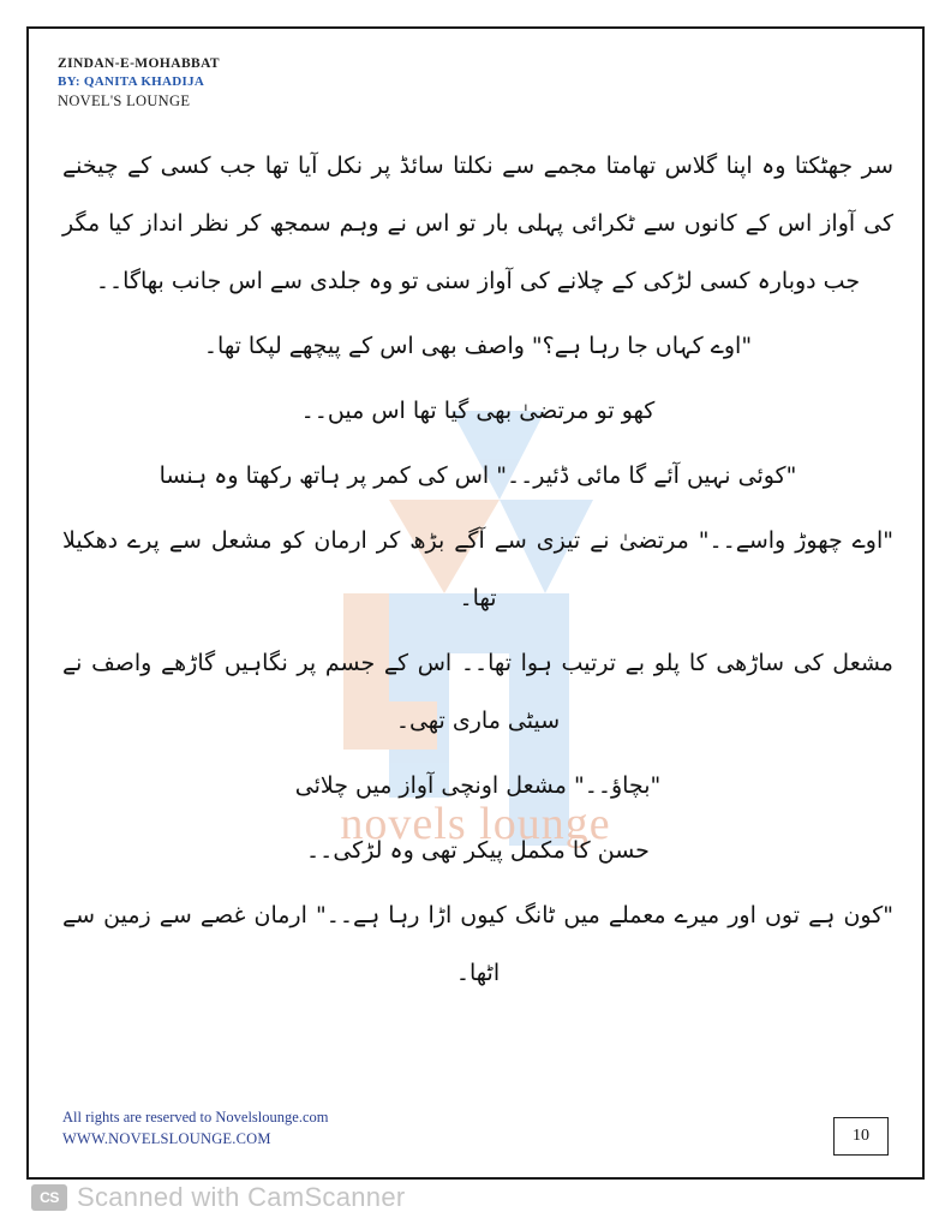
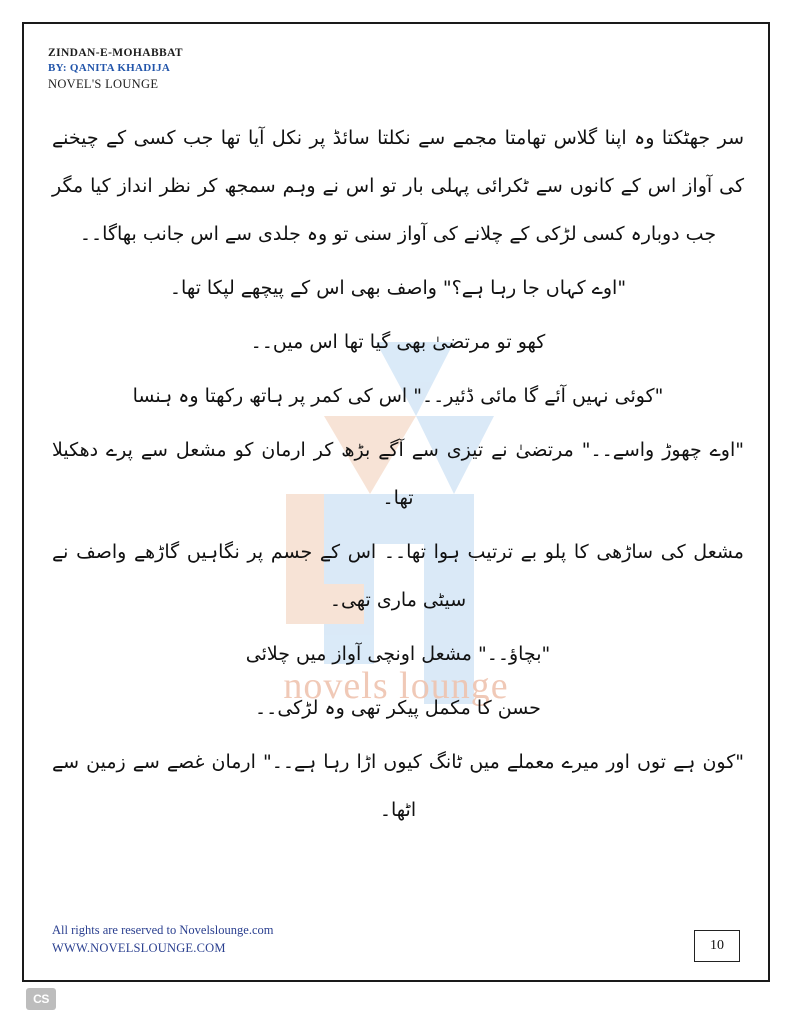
  novels lounge
  ZINDAN-E-MOHABBAT
  BY: QANITA KHADIJA
  NOVEL'S LOUNGE
  سر جھٹکتا وہ اپنا گلاس تھامتا مجمے سے نکلتا سائڈ پر نکل آیا تھا جب کسی کے چیخنے کی آواز اس کے کانوں سے ٹکرائی پہلی بار تو اس نے وہم سمجھ کر نظر انداز کیا مگر جب دوبارہ کسی لڑکی کے چلانے کی آواز سنی تو وہ جلدی سے اس جانب بھاگا۔۔
  "اوے کہاں جا رہا ہے؟" واصف بھی اس کے پیچھے لپکا تھا۔
  کھو تو مرتضیٰ بھی گیا تھا اس میں۔۔
  "کوئی نہیں آئے گا مائی ڈئیر۔۔" اس کی کمر پر ہاتھ رکھتا وہ ہنسا
  "اوے چھوڑ واسے۔۔" مرتضیٰ نے تیزی سے آگے بڑھ کر ارمان کو مشعل سے پرے دھکیلا تھا۔
  مشعل کی ساڑھی کا پلو بے ترتیب ہوا تھا۔۔ اس کے جسم پر نگاہیں گاڑھے واصف نے سیٹی ماری تھی۔
  "بچاؤ۔۔" مشعل اونچی آواز میں چلائی
  حسن کا مکمل پیکر تھی وہ لڑکی۔۔
  "کون ہے توں اور میرے معملے میں ٹانگ کیوں اڑا رہا ہے۔۔" ارمان غصے سے زمین سے اٹھا۔
  All rights are reserved to Novelslounge.com
  WWW.NOVELSLOUNGE.COM
  10
  CS
- Scanned with CamScanner
